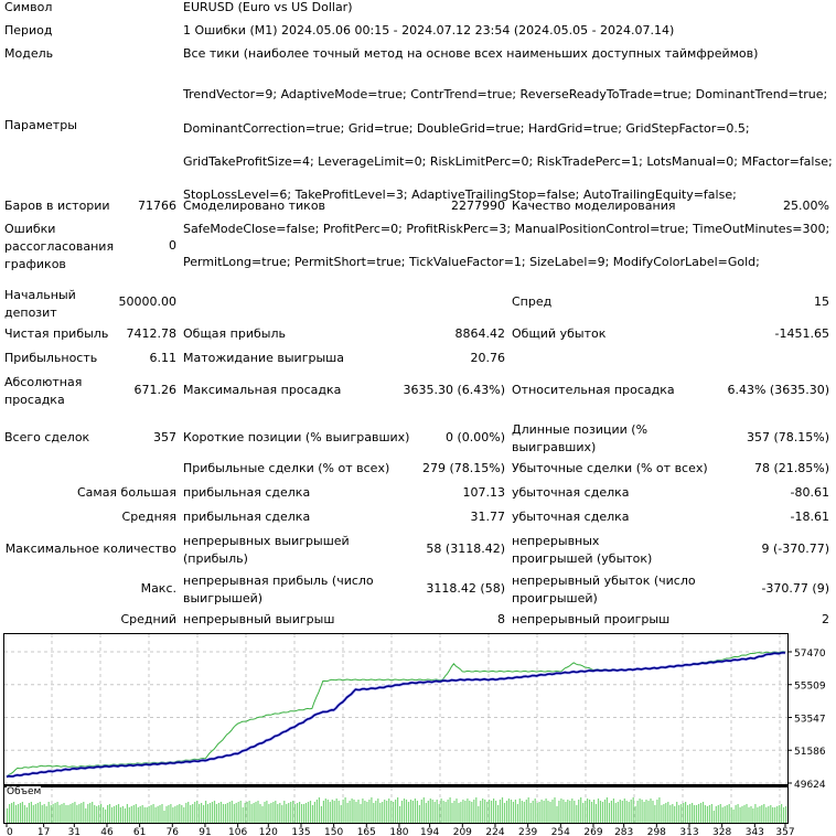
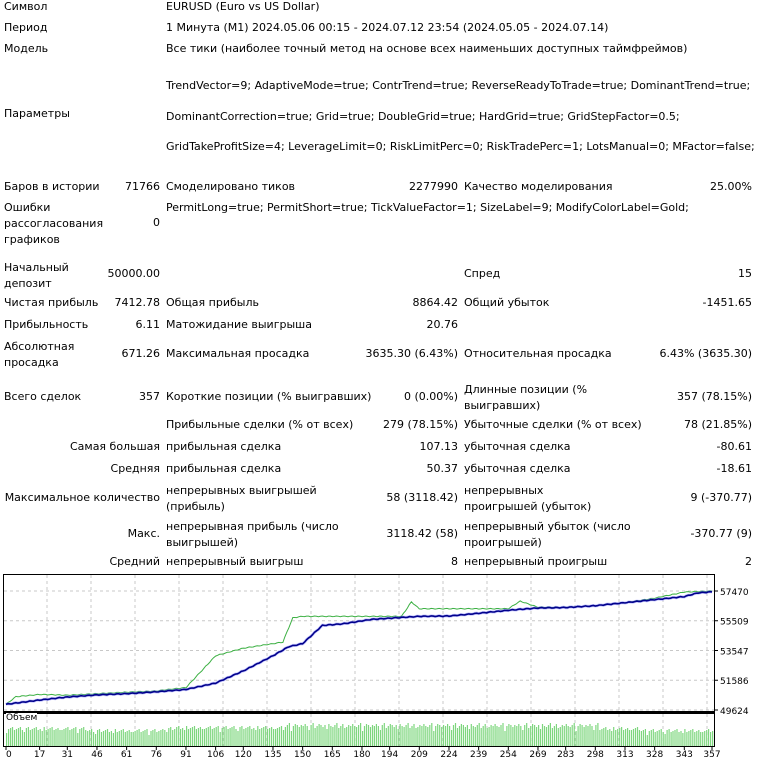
  Символ
  EURUSD (Euro vs US Dollar)
  Период
- 1 Ошибки (M1) 2024.05.06 00:15 - 2024.07.12 23:54 (2024.05.05 - 2024.07.14)
+ 1 Минута (M1) 2024.05.06 00:15 - 2024.07.12 23:54 (2024.05.05 - 2024.07.14)
  Модель
  Все тики (наиболее точный метод на основе всех наименьших доступных таймфреймов)
  Параметры
  TrendVector=9; AdaptiveMode=true; ContrTrend=true; ReverseReadyToTrade=true; DominantTrend=true;
  DominantCorrection=true; Grid=true; DoubleGrid=true; HardGrid=true; GridStepFactor=0.5;
  GridTakeProfitSize=4; LeverageLimit=0; RiskLimitPerc=0; RiskTradePerc=1; LotsManual=0; MFactor=false;
- StopLossLevel=6; TakeProfitLevel=3; AdaptiveTrailingStop=false; AutoTrailingEquity=false;
- SafeModeClose=false; ProfitPerc=0; ProfitRiskPerc=3; ManualPositionControl=true; TimeOutMinutes=300;
  PermitLong=true; PermitShort=true; TickValueFactor=1; SizeLabel=9; ModifyColorLabel=Gold;
  Баров в истории
  71766
  Смоделировано тиков
  2277990
  Качество моделирования
  25.00%
  Ошибки рассогласования графиков
  0
  Начальный депозит
  50000.00
  Спред
  15
  Чистая прибыль
  7412.78
  Общая прибыль
  8864.42
  Общий убыток
  -1451.65
  Прибыльность
  6.11
  Матожидание выигрыша
  20.76
  Абсолютная просадка
  671.26
  Максимальная просадка
  3635.30 (6.43%)
  Относительная просадка
  6.43% (3635.30)
  Всего сделок
  357
  Короткие позиции (% выигравших)
  0 (0.00%)
  Длинные позиции (% выигравших)
  357 (78.15%)
  Прибыльные сделки (% от всех)
  279 (78.15%)
  Убыточные сделки (% от всех)
  78 (21.85%)
  Самая большая
  прибыльная сделка
  107.13
  убыточная сделка
  -80.61
  Средняя
  прибыльная сделка
- 31.77
+ 50.37
  убыточная сделка
  -18.61
  Максимальное количество
  непрерывных выигрышей (прибыль)
  58 (3118.42)
  непрерывных проигрышей (убыток)
  9 (-370.77)
  Макс.
  непрерывная прибыль (число выигрышей)
  3118.42 (58)
  непрерывный убыток (число проигрышей)
  -370.77 (9)
  Средний
  непрерывный выигрыш
  8
  непрерывный проигрыш
  2
  49624
  51586
  53547
  55509
  57470
  0
  17
  31
  46
  61
  76
  91
  106
  120
  135
  150
  165
  180
  194
  209
  224
  239
  254
  269
  283
  298
  313
  328
  343
  357
  Объем
